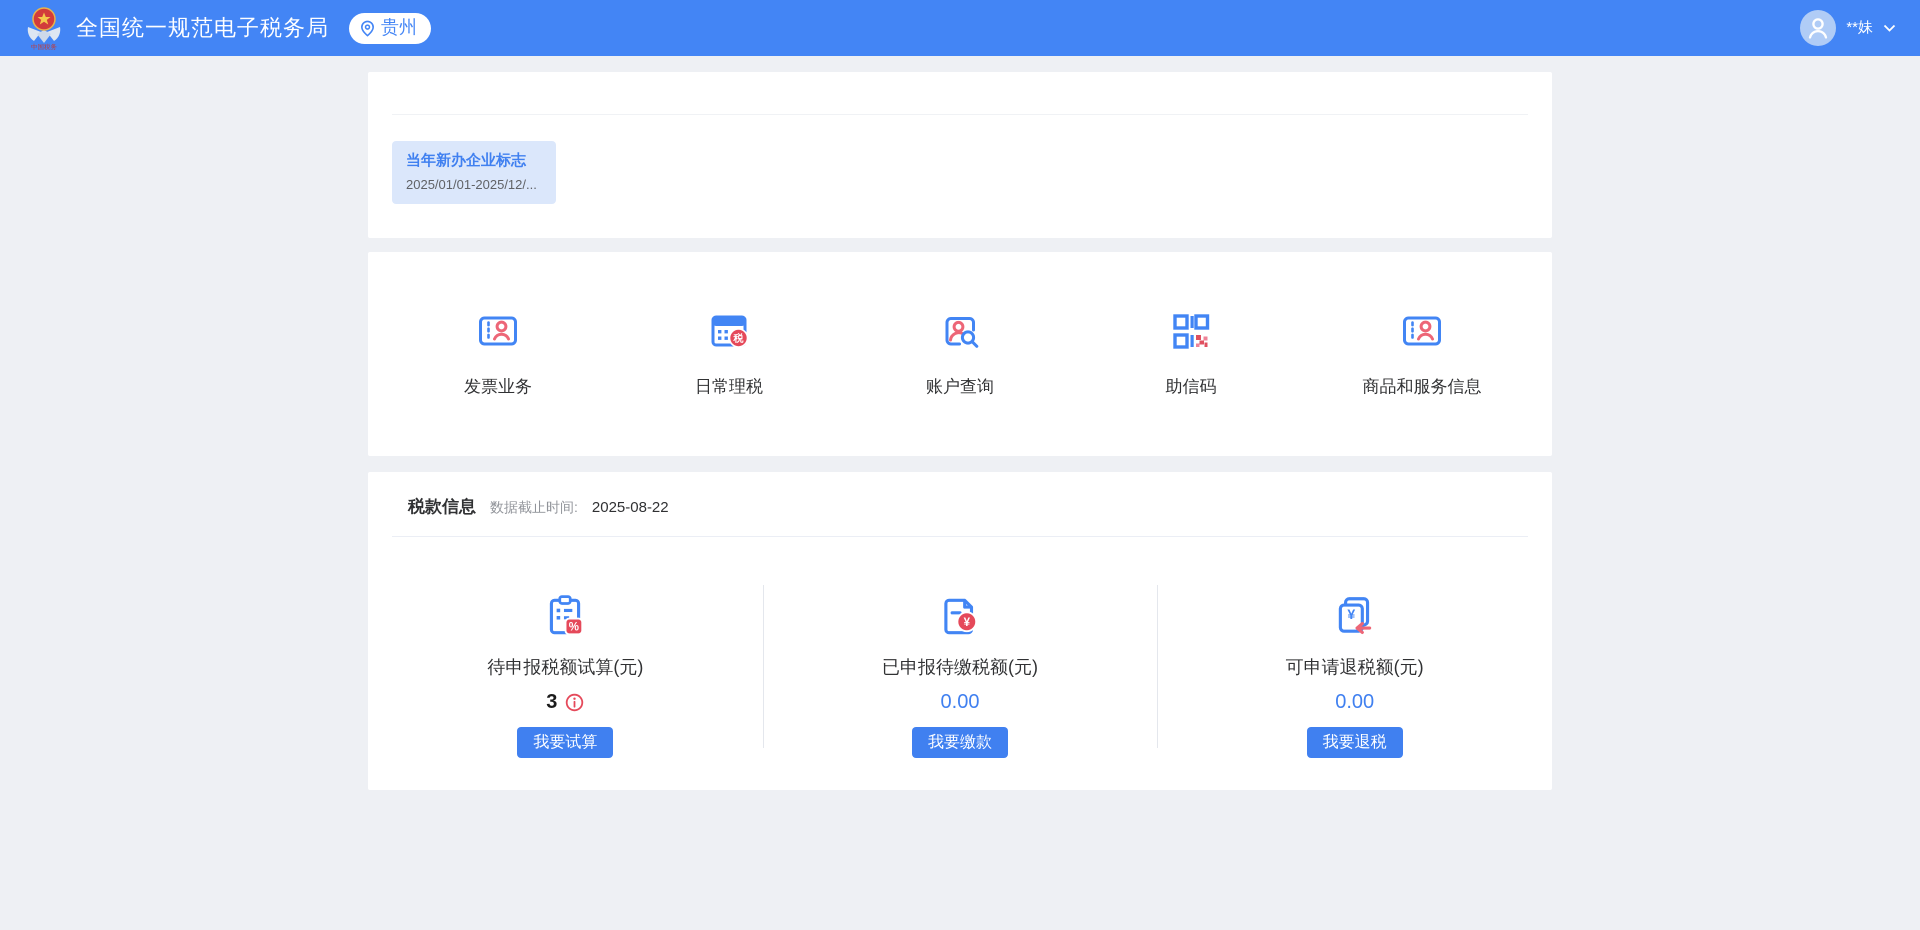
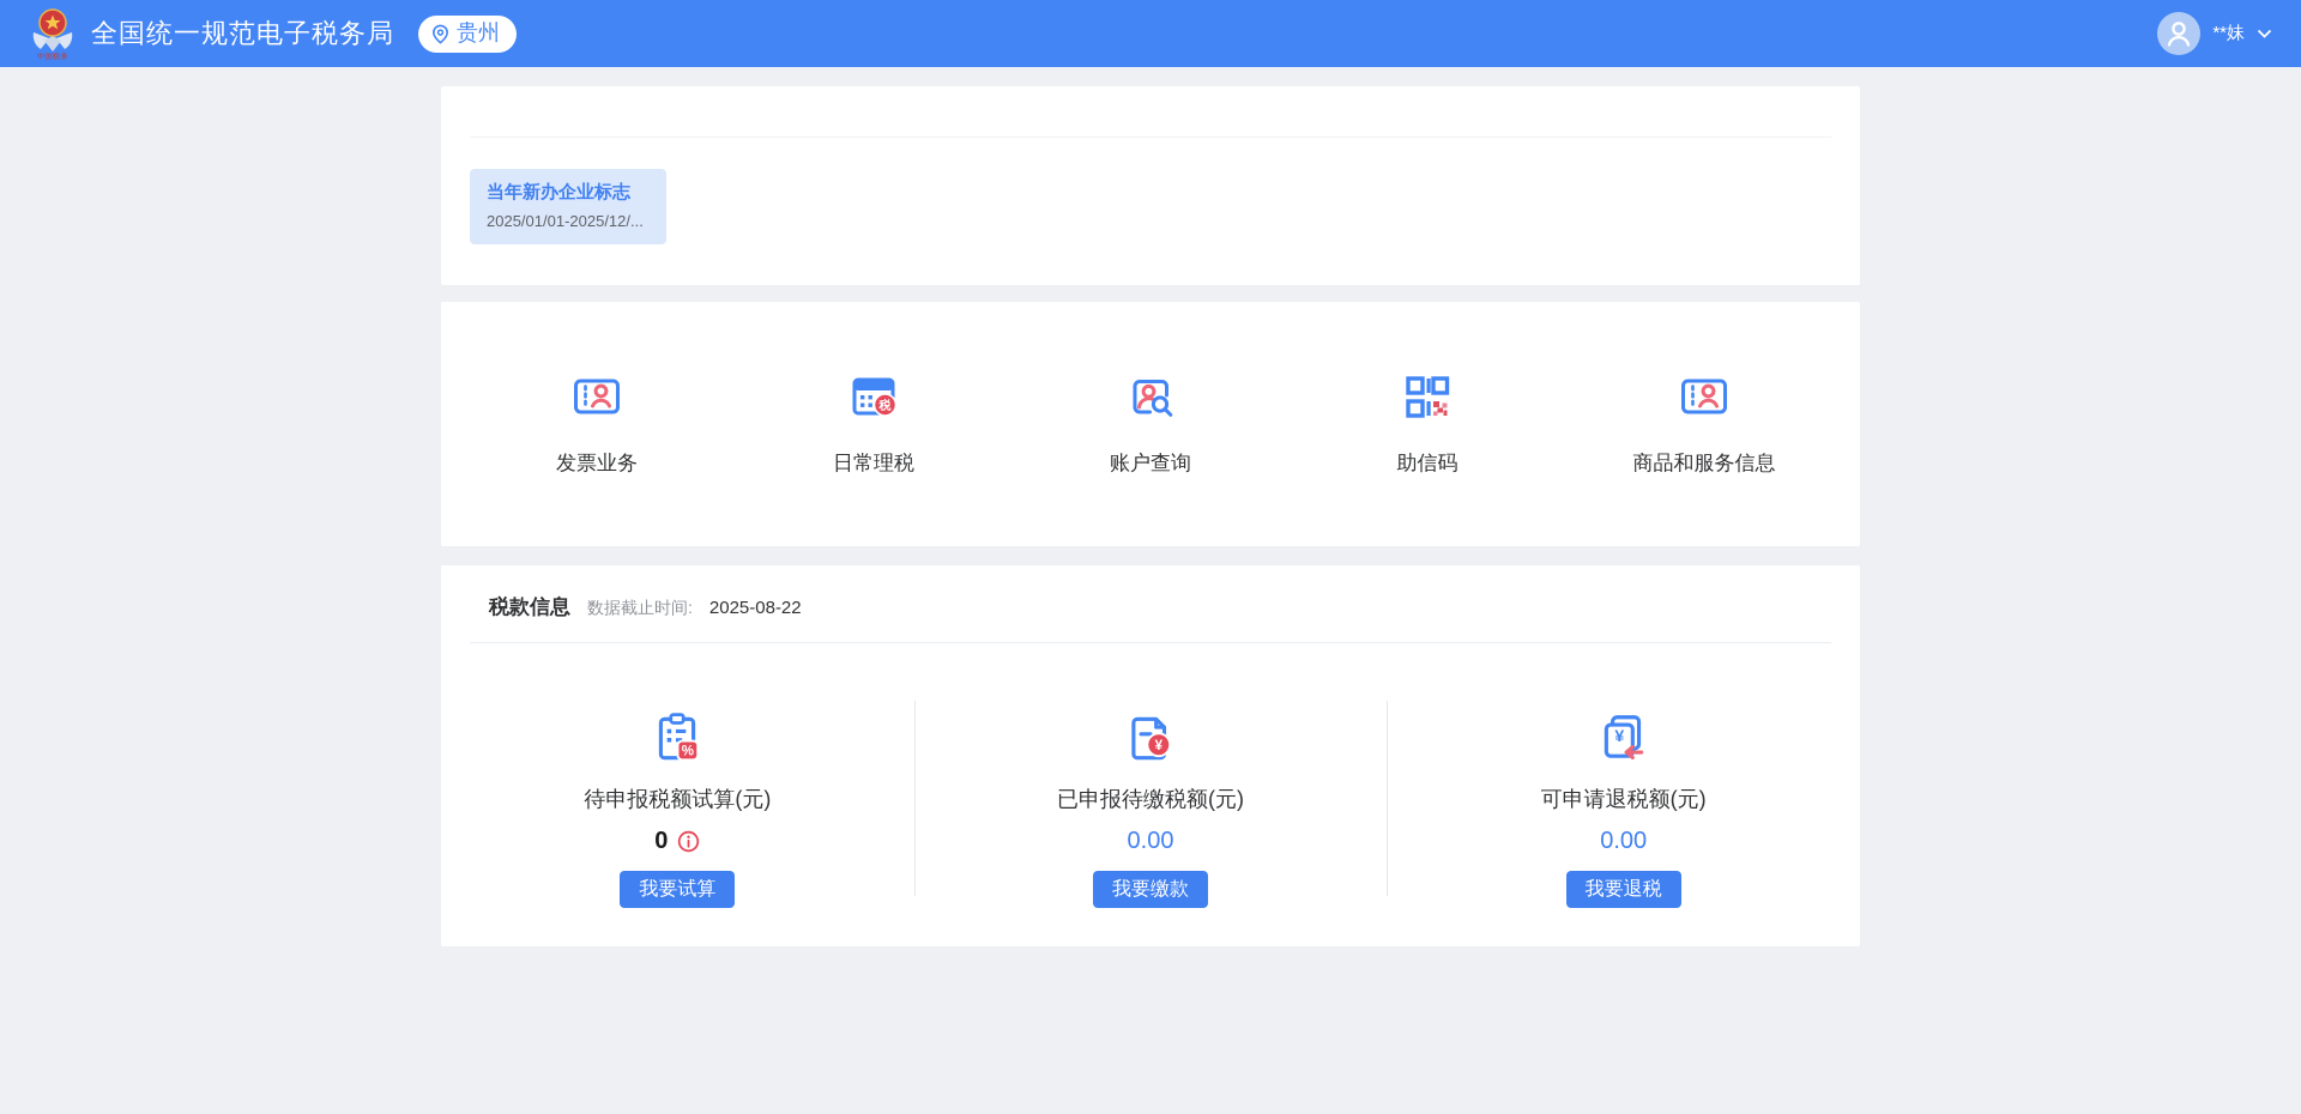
  全国统一规范电子税务局
  贵州
  **妹
  当年新办企业标志
  2025/01/01-2025/12/...
  发票业务
  税
  日常理税
  账户查询
  助信码
  商品和服务信息
  税款信息
  数据截止时间:
  2025-08-22
  %
  待申报税额试算(元)
- 3
+ 0
  我要试算
  ¥
  已申报待缴税额(元)
  0.00
  我要缴款
  ¥
  可申请退税额(元)
  0.00
  我要退税
